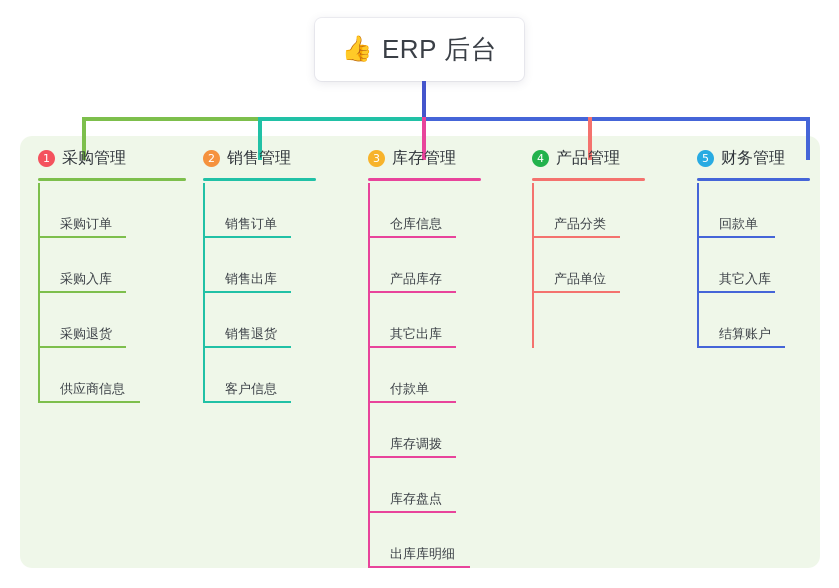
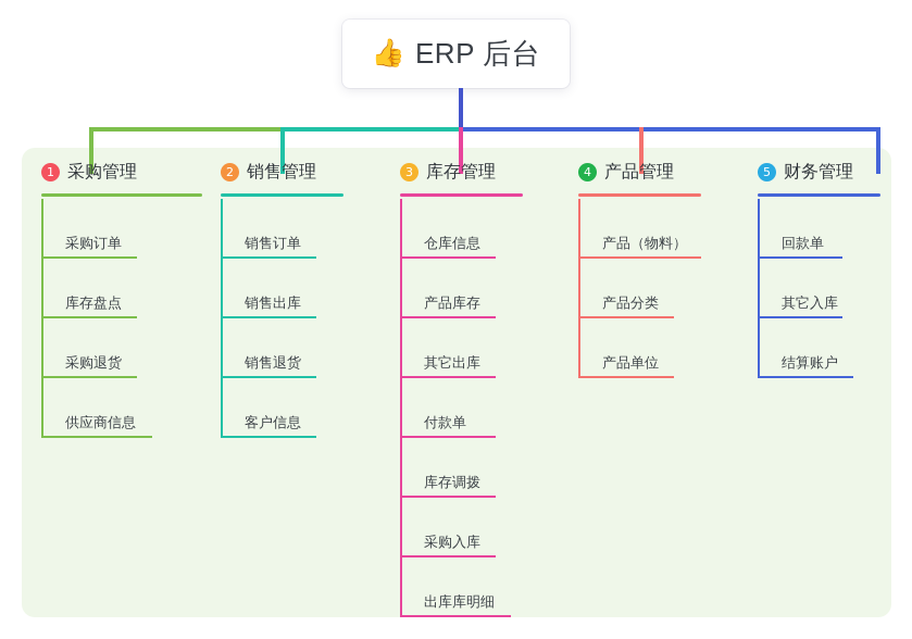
  👍
  ERP 后台
  1
  采购管理
  采购订单
- 采购入库
+ 库存盘点
  采购退货
  供应商信息
  2
  销售管理
  销售订单
  销售出库
  销售退货
  客户信息
  3
  库存管理
  仓库信息
  产品库存
  其它出库
  付款单
  库存调拨
- 库存盘点
+ 采购入库
  出库库明细
  4
  产品管理
+ 产品（物料）
  产品分类
  产品单位
  5
  财务管理
  回款单
  其它入库
  结算账户
